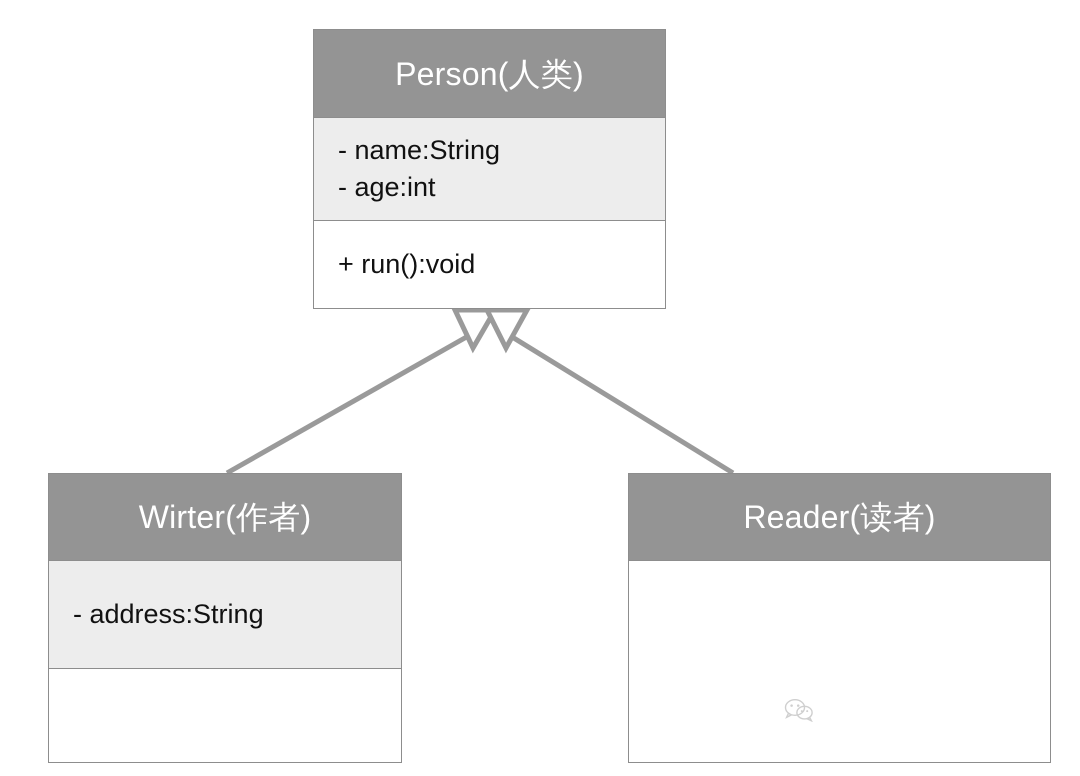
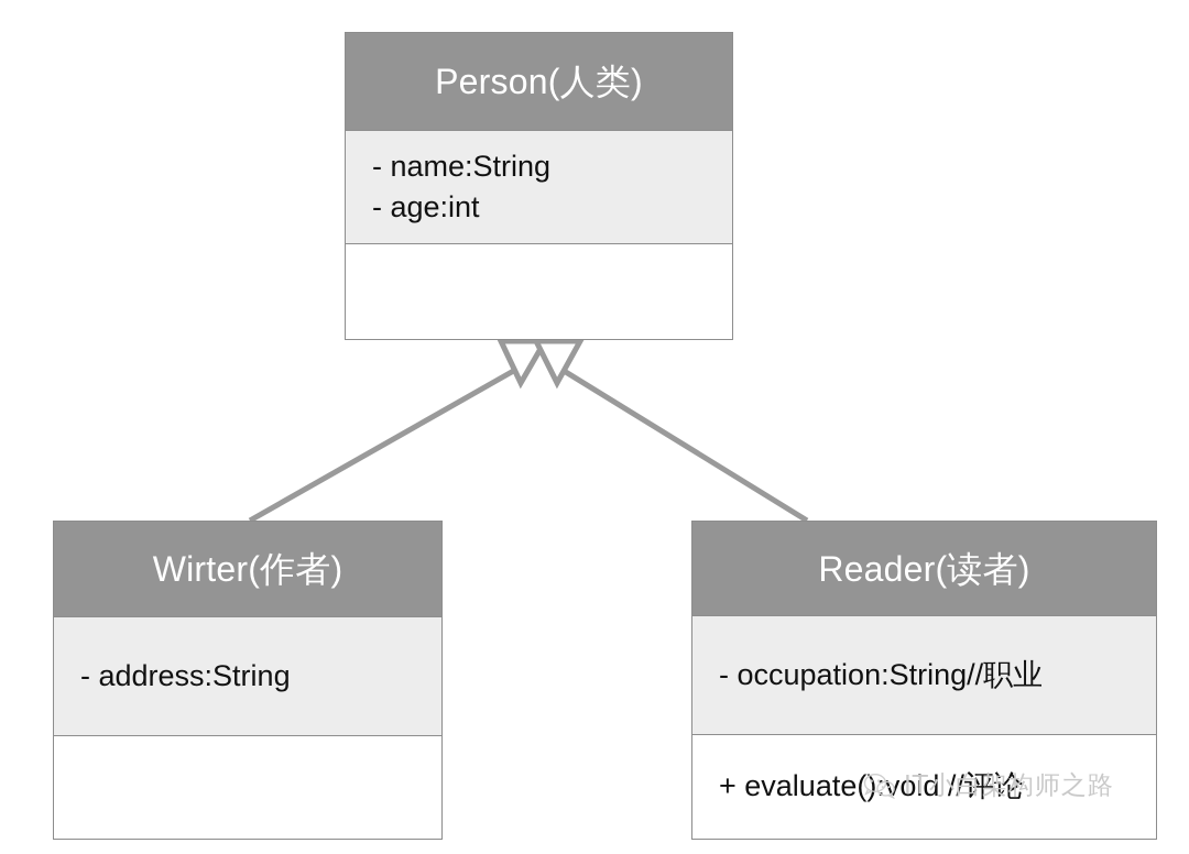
  Person(人类)
  - name:String
  - age:int
- + run():void
  Wirter(作者)
  - address:String
  Reader(读者)
+ - occupation:String//职业
+ + evaluate():void //评论
+ IT小白架构师之路
